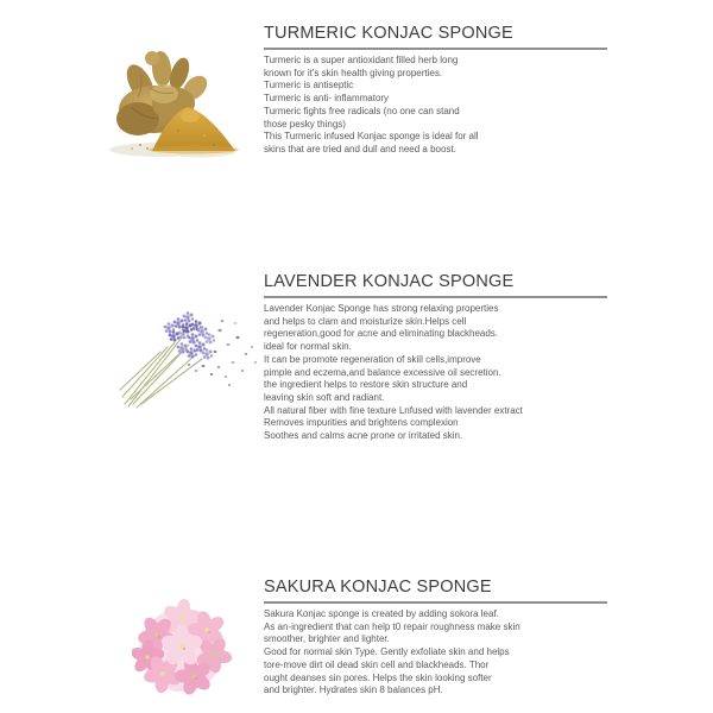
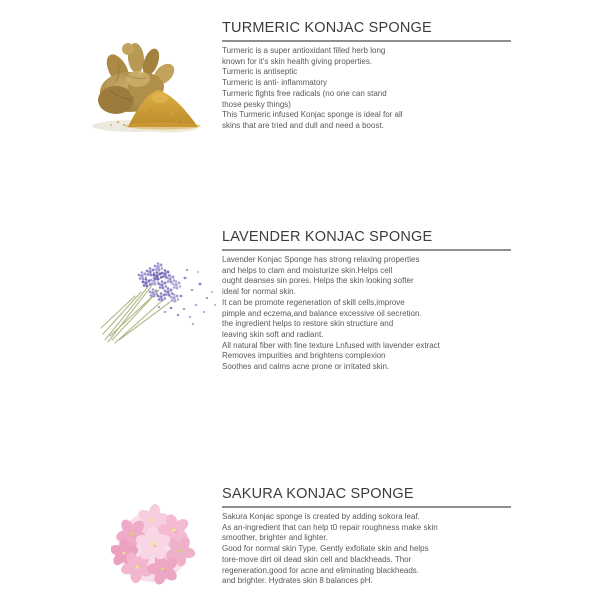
  TURMERIC KONJAC SPONGE
  Turmeric is a super antioxidant filled herb long
  known for it's skin health giving properties.
  Turmeric is antiseptic
  Turmeric is anti- inflammatory
  Turmeric fights free radicals (no one can stand
  those pesky things)
  This Turmeric infused Konjac sponge is ideal for all
  skins that are tried and dull and need a boost.
  LAVENDER KONJAC SPONGE
  Lavender Konjac Sponge has strong relaxing properties
  and helps to clam and moisturize skin.Helps cell
- regeneration,good for acne and eliminating blackheads.
+ ought deanses sin pores. Helps the skin looking softer
  ideal for normal skin.
  It can be promote regeneration of skill cells,improve
  pimple and eczema,and balance excessive oil secretion.
  the ingredient helps to restore skin structure and
  leaving skin soft and radiant.
  All natural fiber with fine texture Lnfused with lavender extract
  Removes impurities and brightens complexion
  Soothes and calms acne prone or irritated skin.
  SAKURA KONJAC SPONGE
  Sakura Konjac sponge is created by adding sokora leaf.
  As an-ingredient that can help t0 repair roughness make skin
  smoother, brighter and lighter.
  Good for normal skin Type. Gently exfoliate skin and helps
  tore-move dirt oil dead skin cell and blackheads. Thor
- ought deanses sin pores. Helps the skin looking softer
+ regeneration,good for acne and eliminating blackheads.
  and brighter. Hydrates skin 8 balances pH.
